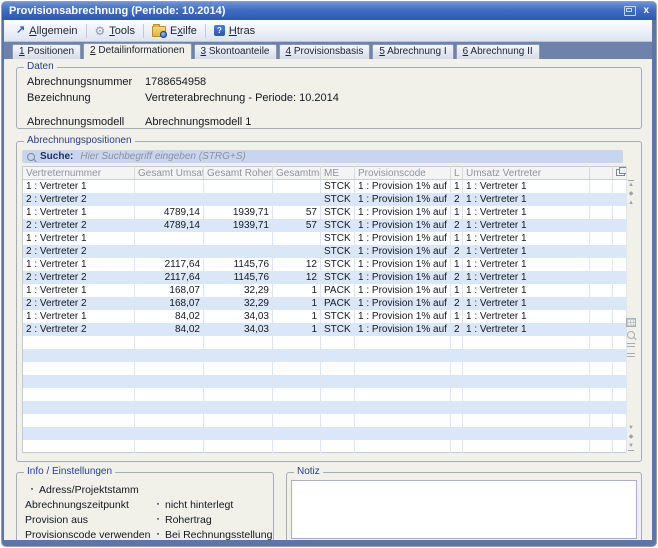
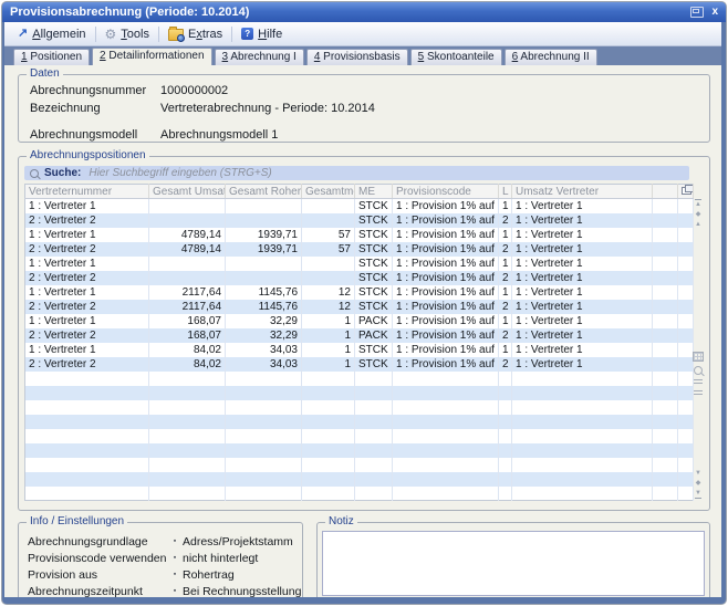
  Provisionsabrechnung (Periode: 10.2014)
  x
  ↗
  Allgemein
  ⚙
  Tools
- Exilfe
+ Extras
  ?
- Htras
+ Hilfe
  1 Positionen
  2 Detailinformationen
- 3 Skontoanteile
+ 3 Abrechnung I
  4 Provisionsbasis
- 5 Abrechnung I
+ 5 Skontoanteile
  6 Abrechnung II
  Daten
  Abrechnungsnummer
- 1788654958
+ 1000000002
  Bezeichnung
  Vertreterabrechnung - Periode: 10.2014
  Abrechnungsmodell
  Abrechnungsmodell 1
  Abrechnungspositionen
  Suche:
  Hier Suchbegriff eingeben (STRG+S)
  Vertreternummer	Gesamt Umsa	Gesamt Roher	Gesamtm	ME	Provisionscode	L	Umsatz Vertreter
  1 : Vertreter 1				STCK	1 : Provision 1% auf	1	1 : Vertreter 1
  2 : Vertreter 2				STCK	1 : Provision 1% auf	2	1 : Vertreter 1
  1 : Vertreter 1	4789,14	1939,71	57	STCK	1 : Provision 1% auf	1	1 : Vertreter 1
  2 : Vertreter 2	4789,14	1939,71	57	STCK	1 : Provision 1% auf	2	1 : Vertreter 1
  1 : Vertreter 1				STCK	1 : Provision 1% auf	1	1 : Vertreter 1
  2 : Vertreter 2				STCK	1 : Provision 1% auf	2	1 : Vertreter 1
  1 : Vertreter 1	2117,64	1145,76	12	STCK	1 : Provision 1% auf	1	1 : Vertreter 1
  2 : Vertreter 2	2117,64	1145,76	12	STCK	1 : Provision 1% auf	2	1 : Vertreter 1
  1 : Vertreter 1	168,07	32,29	1	PACK	1 : Provision 1% auf	1	1 : Vertreter 1
  2 : Vertreter 2	168,07	32,29	1	PACK	1 : Provision 1% auf	2	1 : Vertreter 1
  1 : Vertreter 1	84,02	34,03	1	STCK	1 : Provision 1% auf	1	1 : Vertreter 1
  2 : Vertreter 2	84,02	34,03	1	STCK	1 : Provision 1% auf	2	1 : Vertreter 1
  Info / Einstellungen
+ Abrechnungsgrundlage
  Adress/Projektstamm
- Abrechnungszeitpunkt
+ Provisionscode verwenden
  nicht hinterlegt
  Provision aus
  Rohertrag
- Provisionscode verwenden
+ Abrechnungszeitpunkt
  Bei Rechnungsstellung
  Notiz
